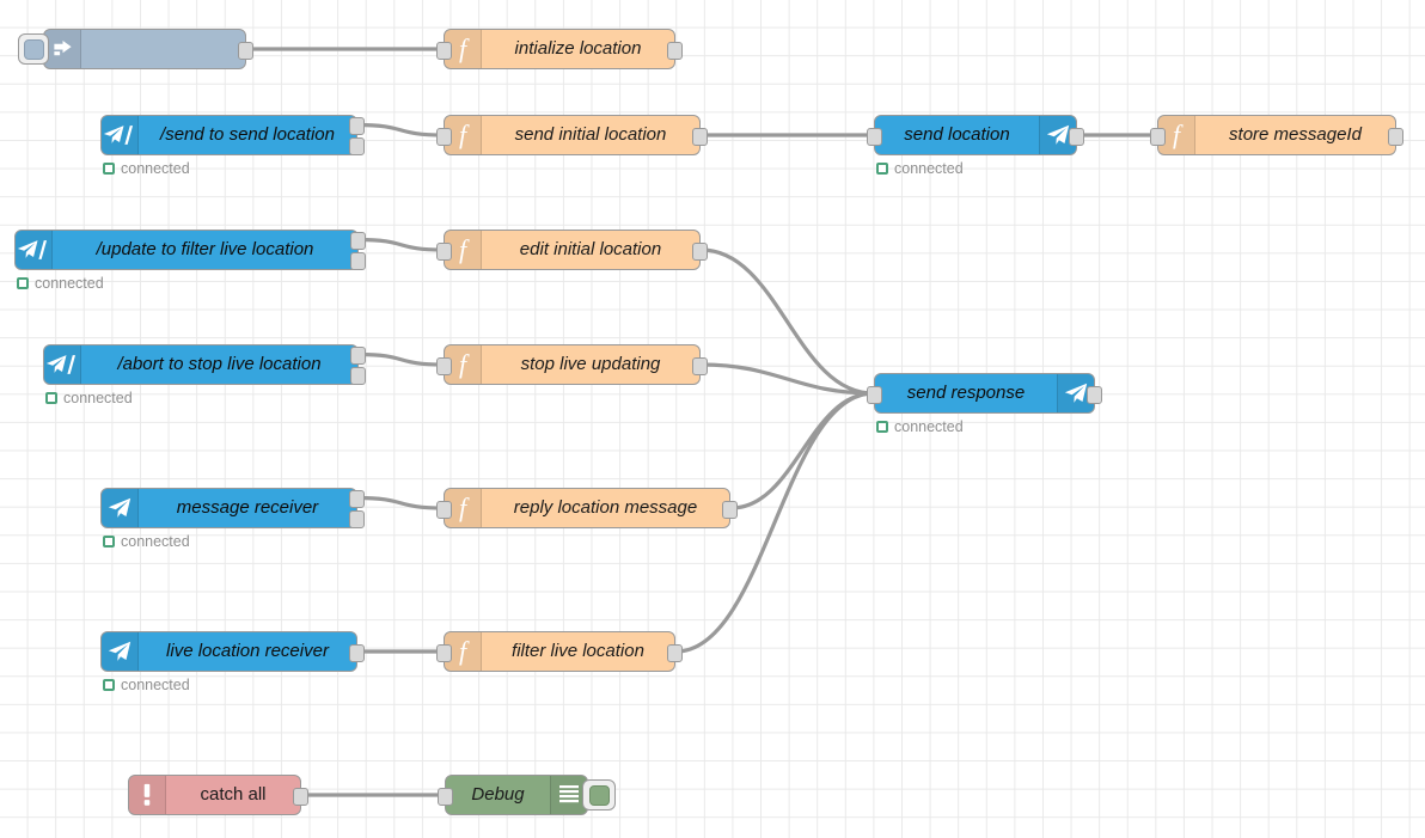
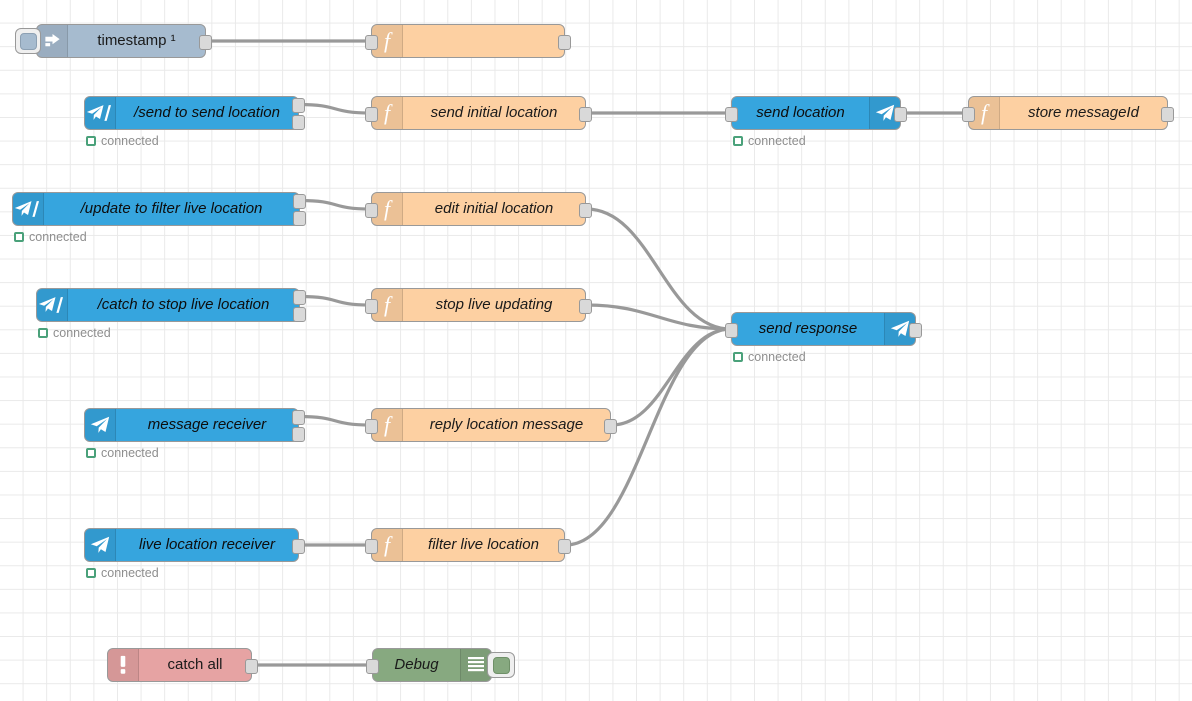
+ timestamp ¹
  f
- intialize location
  /send to send location
  connected
  f
  send initial location
  send location
  connected
  f
  store messageId
  /update to filter live location
  connected
  f
  edit initial location
- /abort to stop live location
+ /catch to stop live location
  connected
  f
  stop live updating
  send response
  connected
  message receiver
  connected
  f
  reply location message
  live location receiver
  connected
  f
  filter live location
  catch all
  Debug
